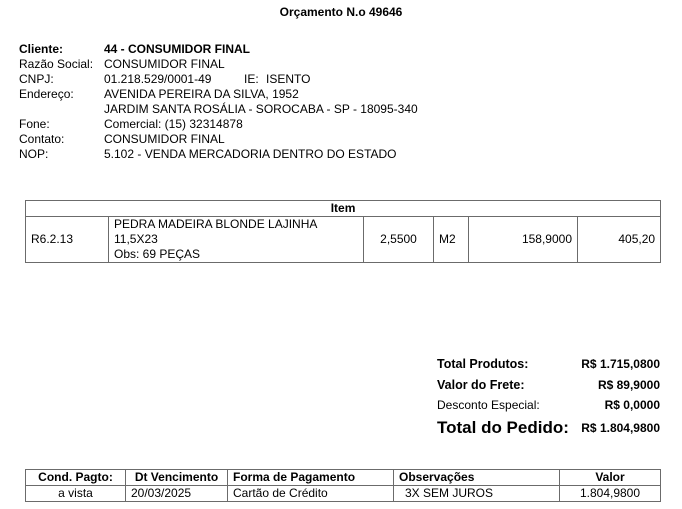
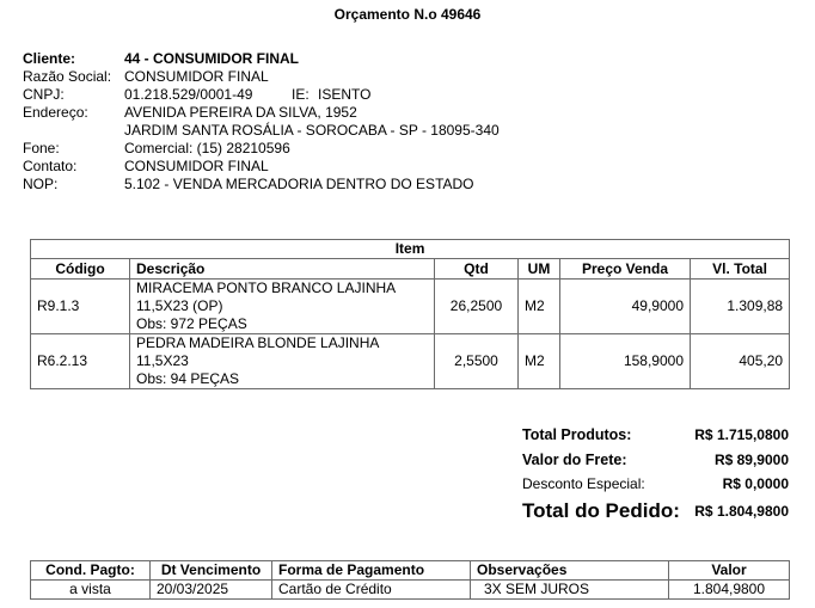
  Orçamento N.o 49646
  Cliente:
  44 - CONSUMIDOR FINAL
  Razão Social:
  CONSUMIDOR FINAL
  CNPJ:
  01.218.529/0001-49
  IE:
  ISENTO
  Endereço:
  AVENIDA PEREIRA DA SILVA, 1952
  JARDIM SANTA ROSÁLIA - SOROCABA - SP - 18095-340
  Fone:
- Comercial: (15) 32314878
+ Comercial: (15) 28210596
  Contato:
  CONSUMIDOR FINAL
  NOP:
  5.102 - VENDA MERCADORIA DENTRO DO ESTADO
  Item
+ Código	Descrição	Qtd	UM	Preço Venda	Vl. Total
+ R9.1.3	MIRACEMA PONTO BRANCO LAJINHA 11,5X23 (OP) Obs: 972 PEÇAS	26,2500	M2	49,9000	1.309,88
- R6.2.13	PEDRA MADEIRA BLONDE LAJINHA 11,5X23 Obs: 69 PEÇAS	2,5500	M2	158,9000	405,20
+ R6.2.13	PEDRA MADEIRA BLONDE LAJINHA 11,5X23 Obs: 94 PEÇAS	2,5500	M2	158,9000	405,20
  Total Produtos:
  R$ 1.715,0800
  Valor do Frete:
  R$ 89,9000
  Desconto Especial:
  R$ 0,0000
  Total do Pedido:
  R$ 1.804,9800
  Cond. Pagto:	Dt Vencimento	Forma de Pagamento	Observações	Valor
  a vista	20/03/2025	Cartão de Crédito	3X SEM JUROS	1.804,9800
